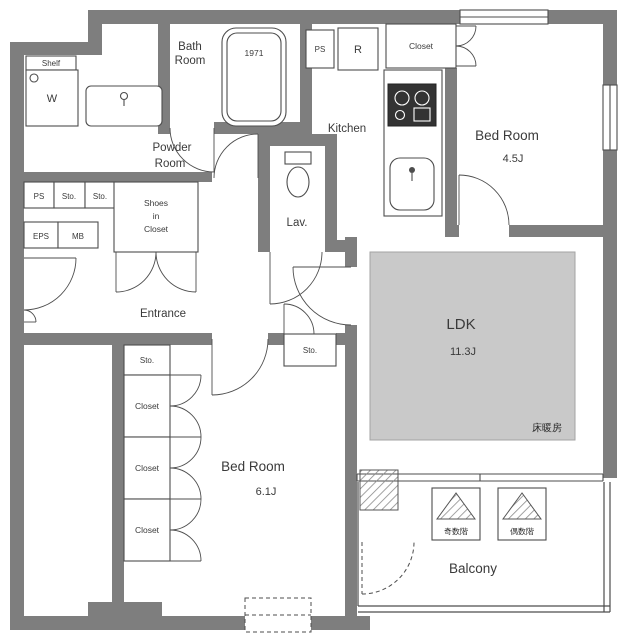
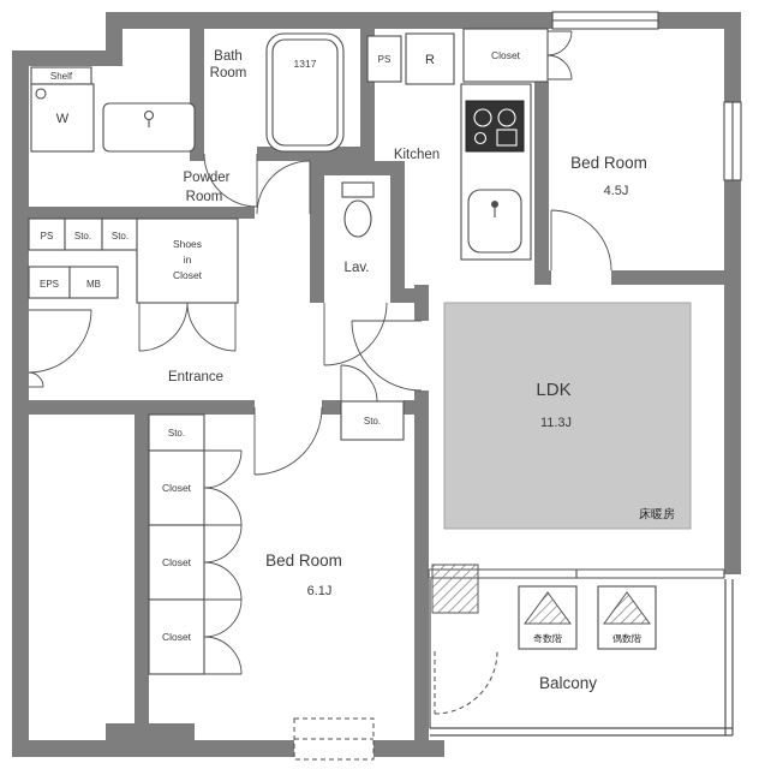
  Bath
  Room
- 1971
+ 1317
  PS
  R
  Closet
  Bed Room
  4.5J
  Kitchen
  Powder
  Room
  Shelf
  W
  PS
  Sto.
  Sto.
  EPS
  MB
  Shoes
  in
  Closet
  Lav.
  Entrance
  Sto.
  LDK
  11.3J
  床暖房
  Sto.
  Closet
  Closet
  Closet
  Bed Room
  6.1J
  Balcony
  奇数階
  偶数階
